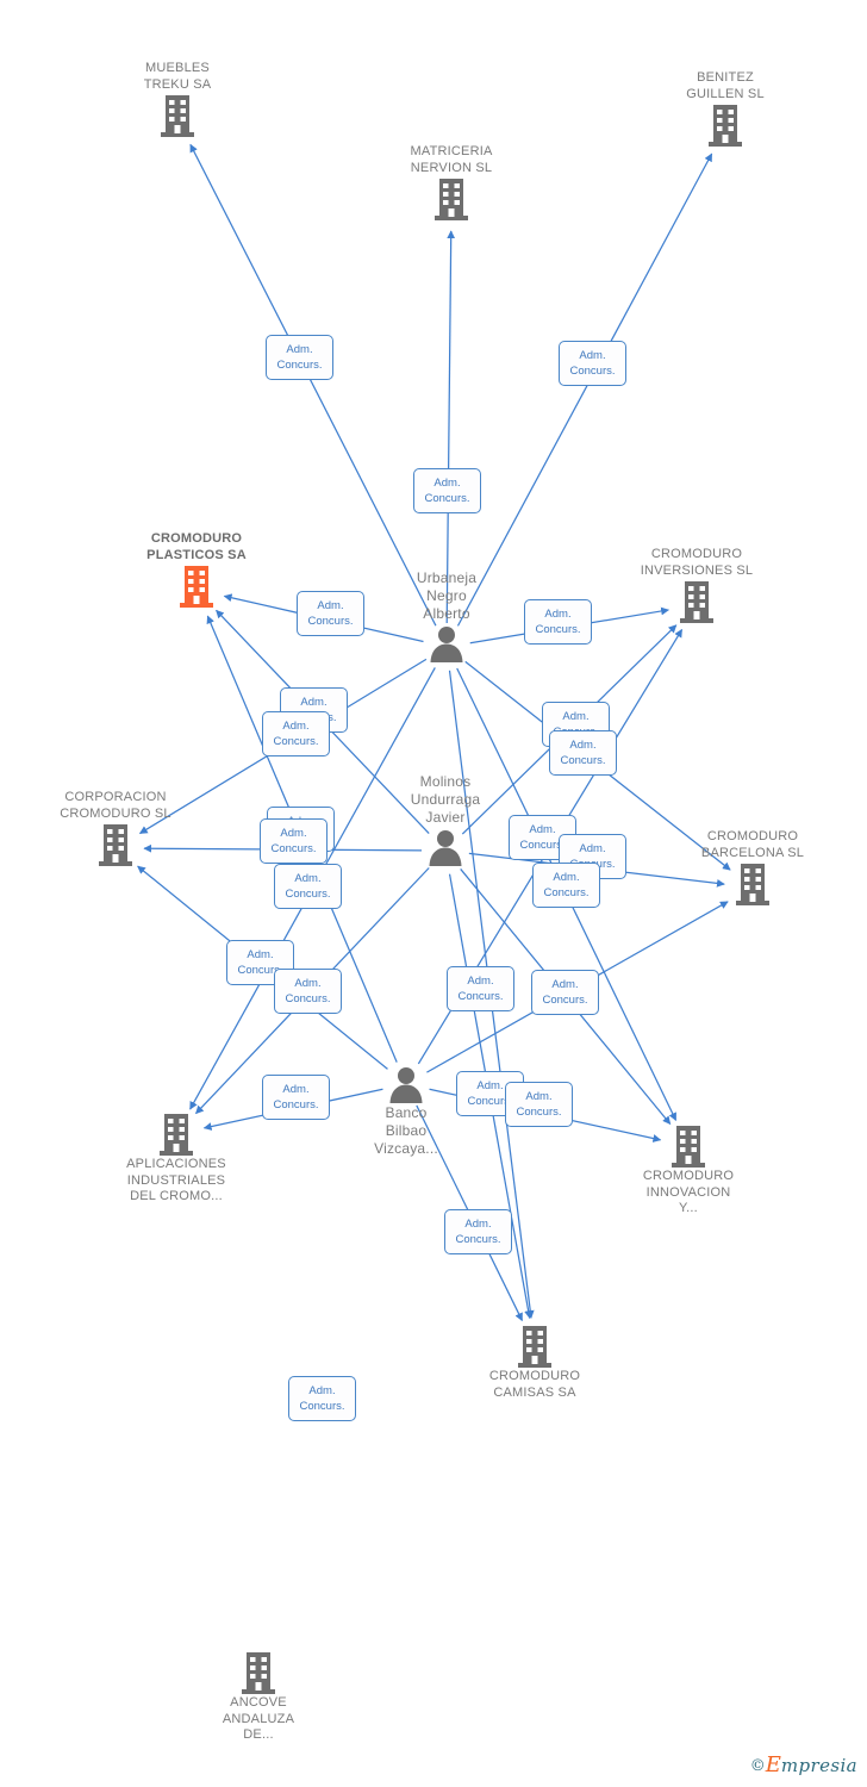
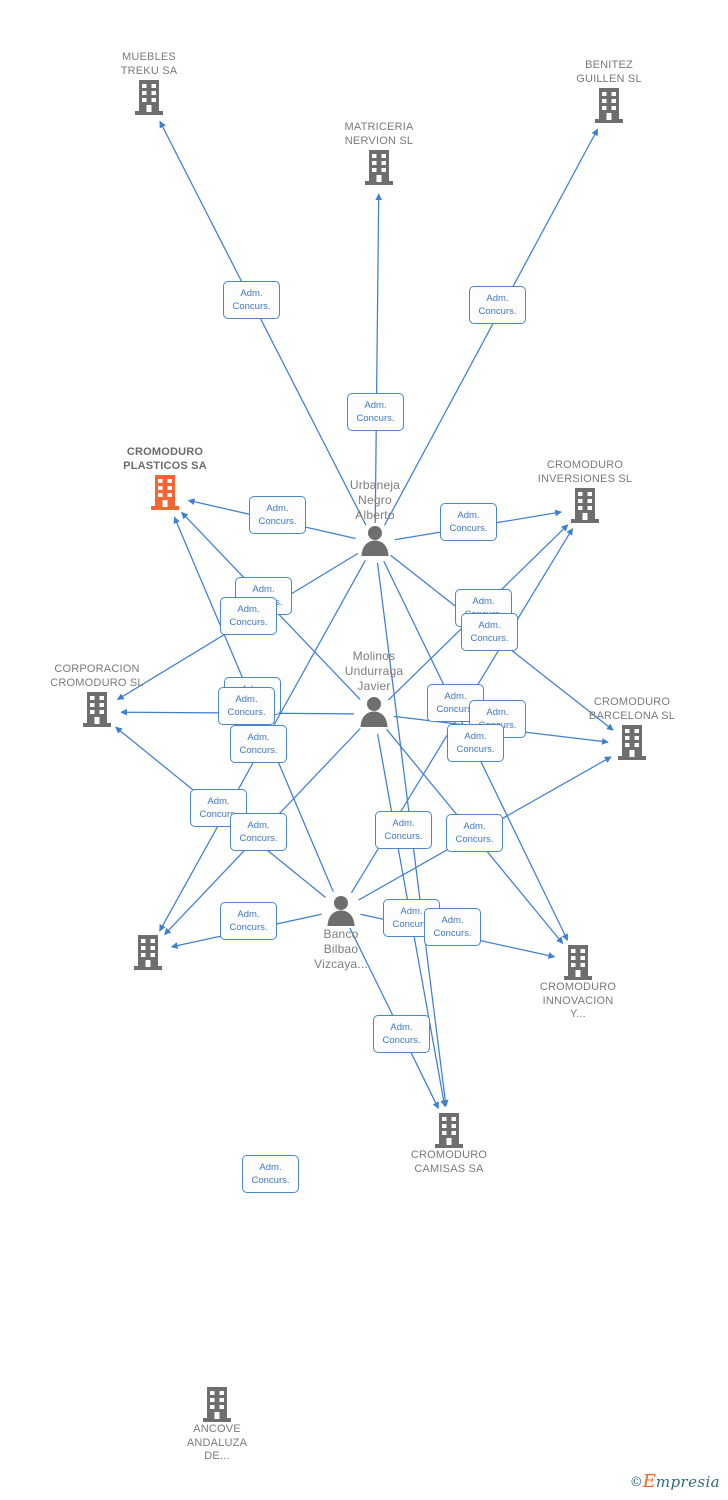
  MUEBLES
  TREKU SA
  MATRICERIA
  NERVION SL
  BENITEZ
  GUILLEN SL
  CROMODURO
  PLASTICOS SA
  CROMODURO
  INVERSIONES SL
  CORPORACION
  CROMODURO SL
  CROMODURO
  BARCELONA SL
- APLICACIONES
- INDUSTRIALES
- DEL CROMO...
  CROMODURO
  INNOVACION
  Y...
  CROMODURO
  CAMISAS SA
  ANCOVE
  ANDALUZA
  DE...
  Urbaneja
  Negro
  Alberto
  Molinos
  Undurraga
  Javier
  Banco
  Bilbao
  Vizcaya...
  Adm.
  Concurs.
  Adm.
  Concurs.
  Adm.
  Concurs.
  Adm.
  Concurs.
  Adm.
  Concurs.
  Adm.
  Adm.
  Adm.
  Concurs.
  Adm.
  Concurs.
  Adm.
  Concurs.
  Adm.
  Concurs.
  Adm.
  Concur
  Adm.
  Adm.
  Concurs.
  Adm.
  Concurs.
  Adm.
  Concurs.
  Adm.
  Concur
  Adm.
  Concurs.
  Adm.
  Concurs.
  Adm.
  Concur
  Adm.
  Concurs.
  Adm.
  Concurs.
  Adm.
  Concurs.
  ©Empresia
